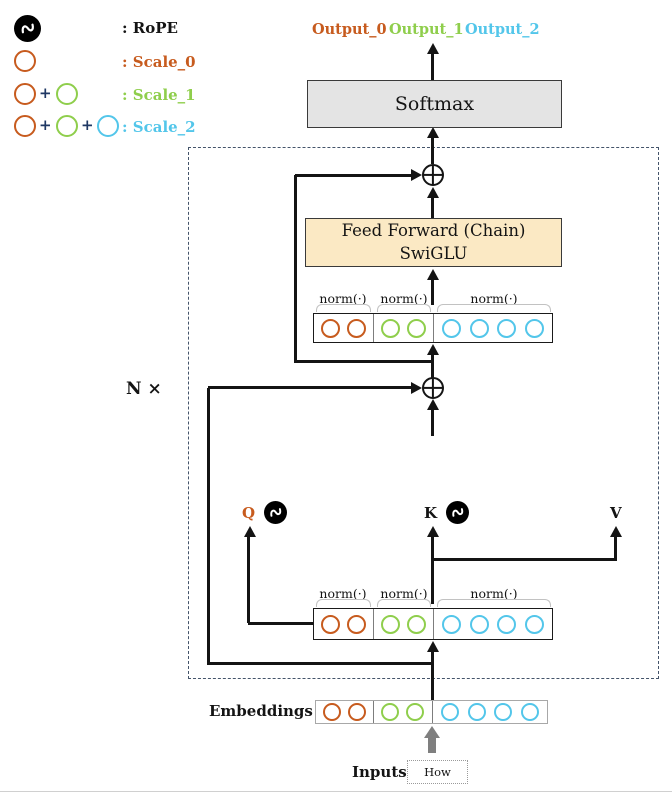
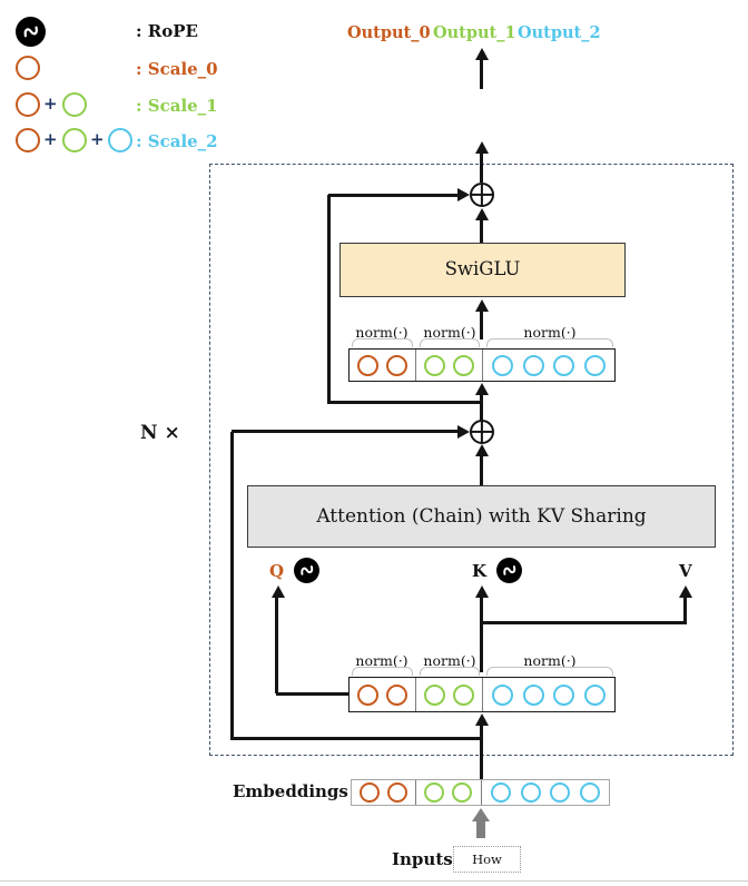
  : RoPE
  : Scale_0
  +
  : Scale_1
  +
  +
  : Scale_2
  Output_0
  Output_1
  Output_2
  N ×
- Softmax
- Feed Forward (Chain)
  SwiGLU
  norm(·)
  norm(·)
  norm(·)
+ Attention (Chain) with KV Sharing
  Q
  K
  V
  norm(·)
  norm(·)
  norm(·)
  Embeddings
  Inputs
  How
